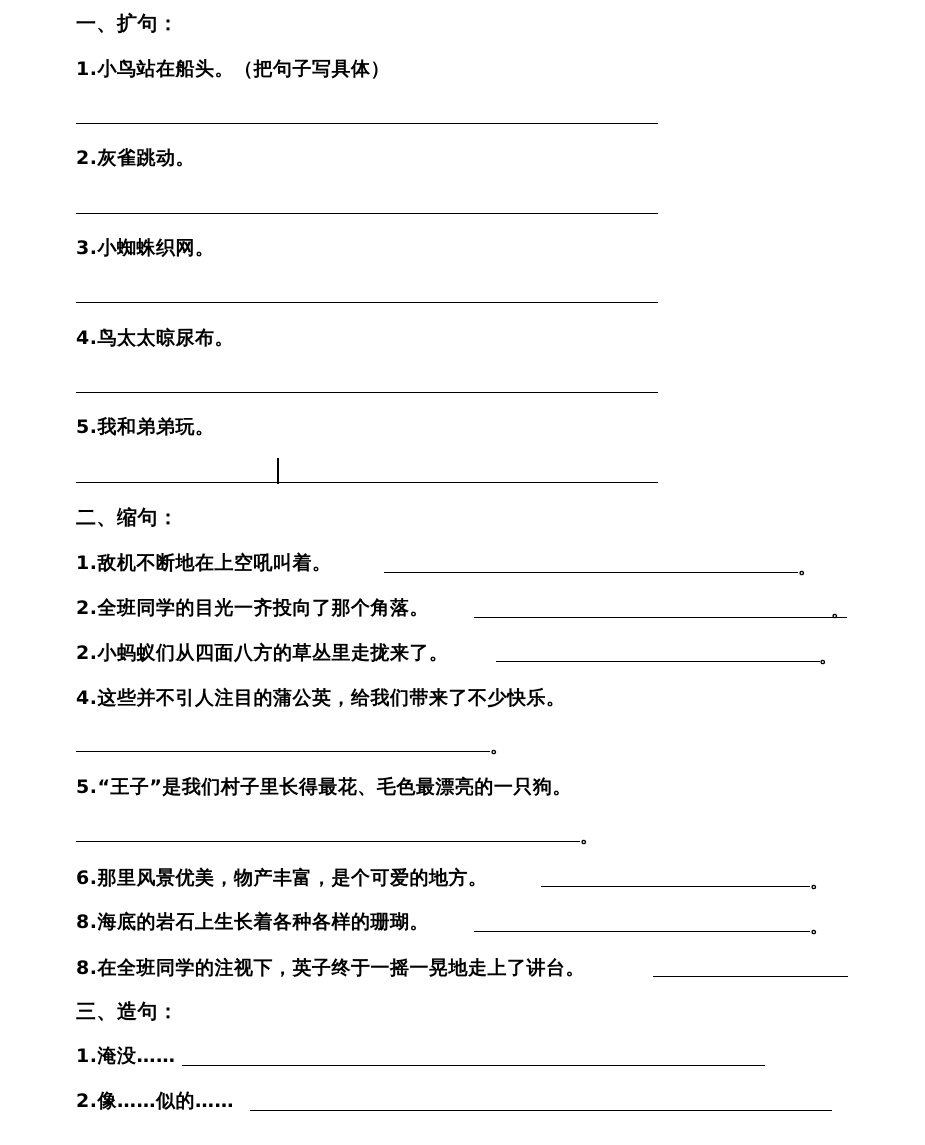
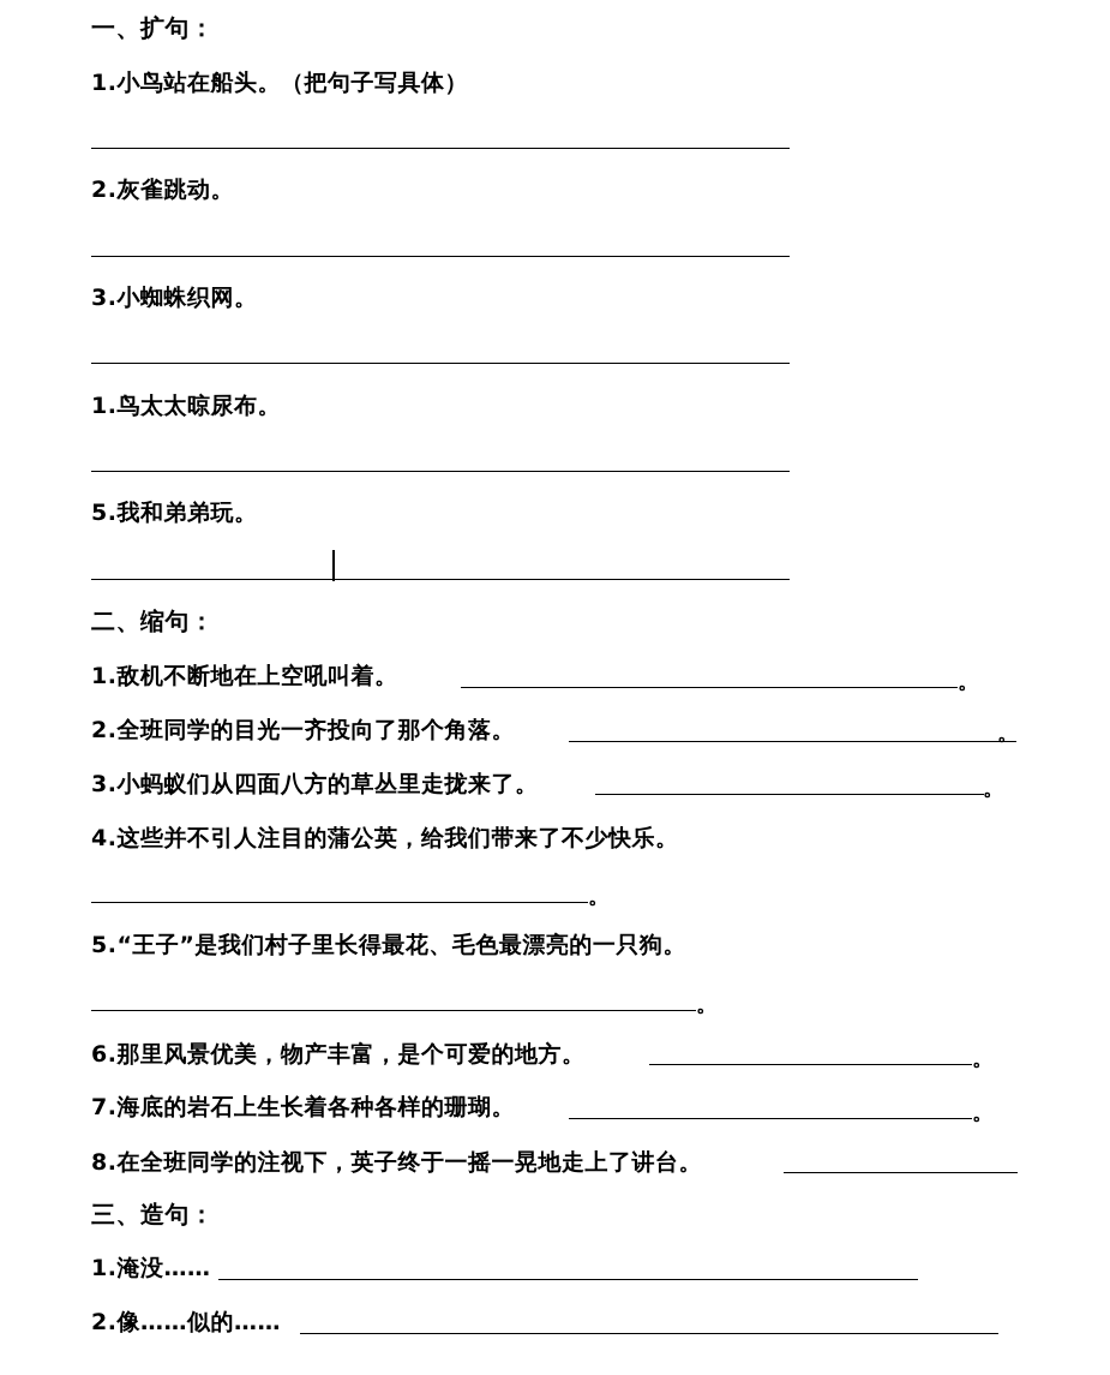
  一、扩句：
  1.小鸟站在船头。（把句子写具体）
  2.灰雀跳动。
  3.小蜘蛛织网。
- 4.鸟太太晾尿布。
+ 1.鸟太太晾尿布。
  5.我和弟弟玩。
  二、缩句：
  1.敌机不断地在上空吼叫着。
  。
  2.全班同学的目光一齐投向了那个角落。
  。
- 2.小蚂蚁们从四面八方的草丛里走拢来了。
+ 3.小蚂蚁们从四面八方的草丛里走拢来了。
  。
  4.这些并不引人注目的蒲公英，给我们带来了不少快乐。
  。
  5.“王子”是我们村子里长得最花、毛色最漂亮的一只狗。
  。
  6.那里风景优美，物产丰富，是个可爱的地方。
  。
- 8.海底的岩石上生长着各种各样的珊瑚。
+ 7.海底的岩石上生长着各种各样的珊瑚。
  。
  8.在全班同学的注视下，英子终于一摇一晃地走上了讲台。
  三、造句：
  1.淹没……
  2.像……似的……
